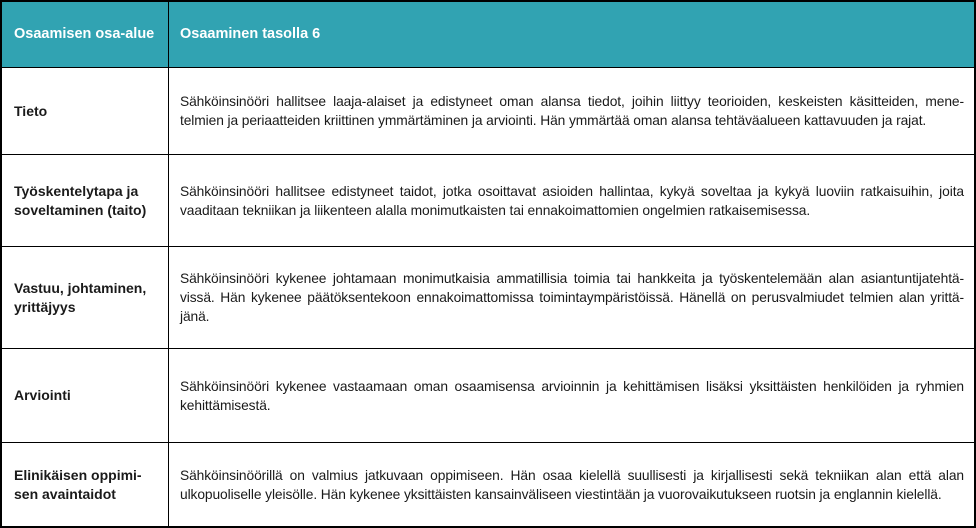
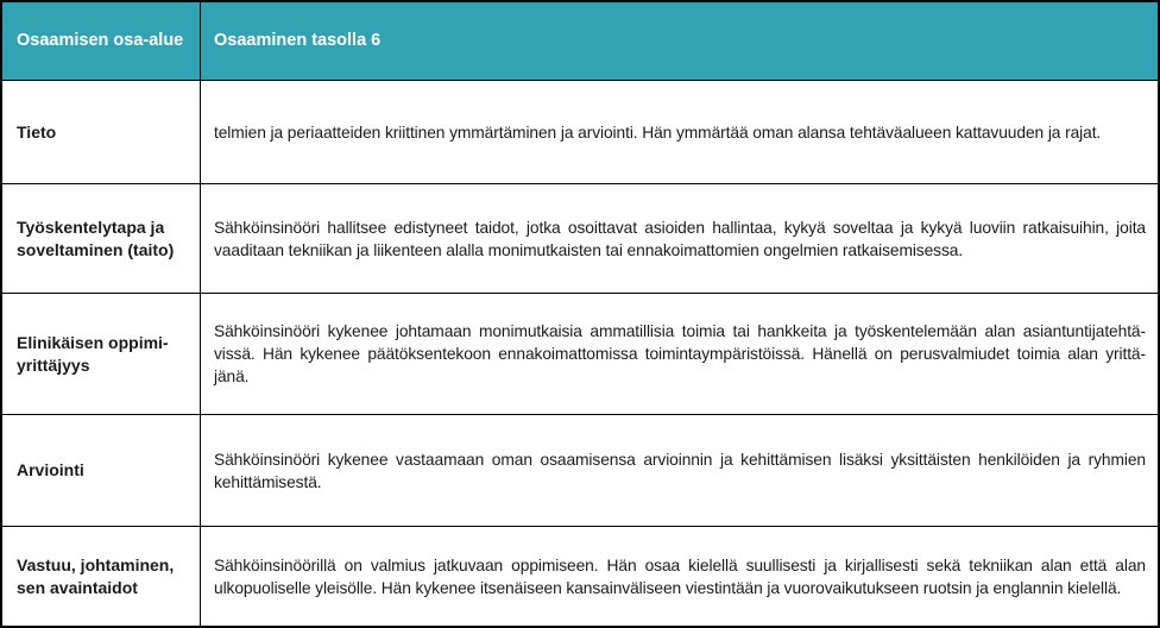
  Osaamisen osa-alue
  Osaaminen tasolla 6
  Tieto
- Sähköinsinööri hallitsee laaja-alaiset ja edistyneet oman alansa tiedot, joihin liittyy teorioiden, keskeisten käsitteiden, mene-
  telmien ja periaatteiden kriittinen ymmärtäminen ja arviointi. Hän ymmärtää oman alansa tehtäväalueen kattavuuden ja rajat.
  Työskentelytapa ja
  soveltaminen (taito)
  Sähköinsinööri hallitsee edistyneet taidot, jotka osoittavat asioiden hallintaa, kykyä soveltaa ja kykyä luoviin ratkaisuihin, joita
  vaaditaan tekniikan ja liikenteen alalla monimutkaisten tai ennakoimattomien ongelmien ratkaisemisessa.
- Vastuu, johtaminen,
+ Elinikäisen oppimi-
  yrittäjyys
  Sähköinsinööri kykenee johtamaan monimutkaisia ammatillisia toimia tai hankkeita ja työskentelemään alan asiantuntijatehtä-
- vissä. Hän kykenee päätöksentekoon ennakoimattomissa toimintaympäristöissä. Hänellä on perusvalmiudet telmien alan yrittä-
+ vissä. Hän kykenee päätöksentekoon ennakoimattomissa toimintaympäristöissä. Hänellä on perusvalmiudet toimia alan yrittä-
  jänä.
  Arviointi
  Sähköinsinööri kykenee vastaamaan oman osaamisensa arvioinnin ja kehittämisen lisäksi yksittäisten henkilöiden ja ryhmien
  kehittämisestä.
- Elinikäisen oppimi-
+ Vastuu, johtaminen,
  sen avaintaidot
  Sähköinsinöörillä on valmius jatkuvaan oppimiseen. Hän osaa kielellä suullisesti ja kirjallisesti sekä tekniikan alan että alan
- ulkopuoliselle yleisölle. Hän kykenee yksittäisten kansainväliseen viestintään ja vuorovaikutukseen ruotsin ja englannin kielellä.
+ ulkopuoliselle yleisölle. Hän kykenee itsenäiseen kansainväliseen viestintään ja vuorovaikutukseen ruotsin ja englannin kielellä.
